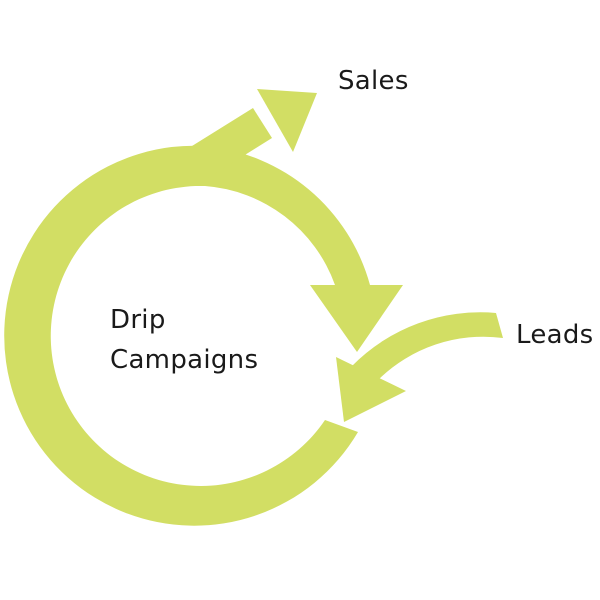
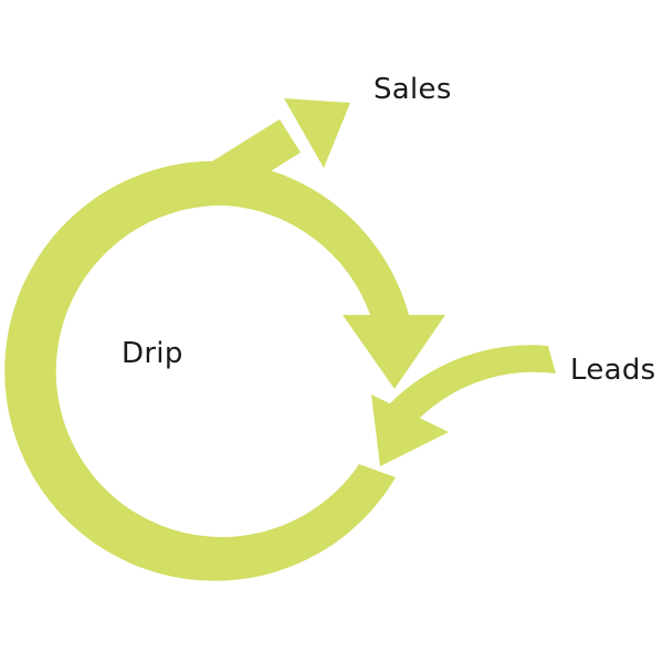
  Sales
  Leads
  Drip
- Campaigns
